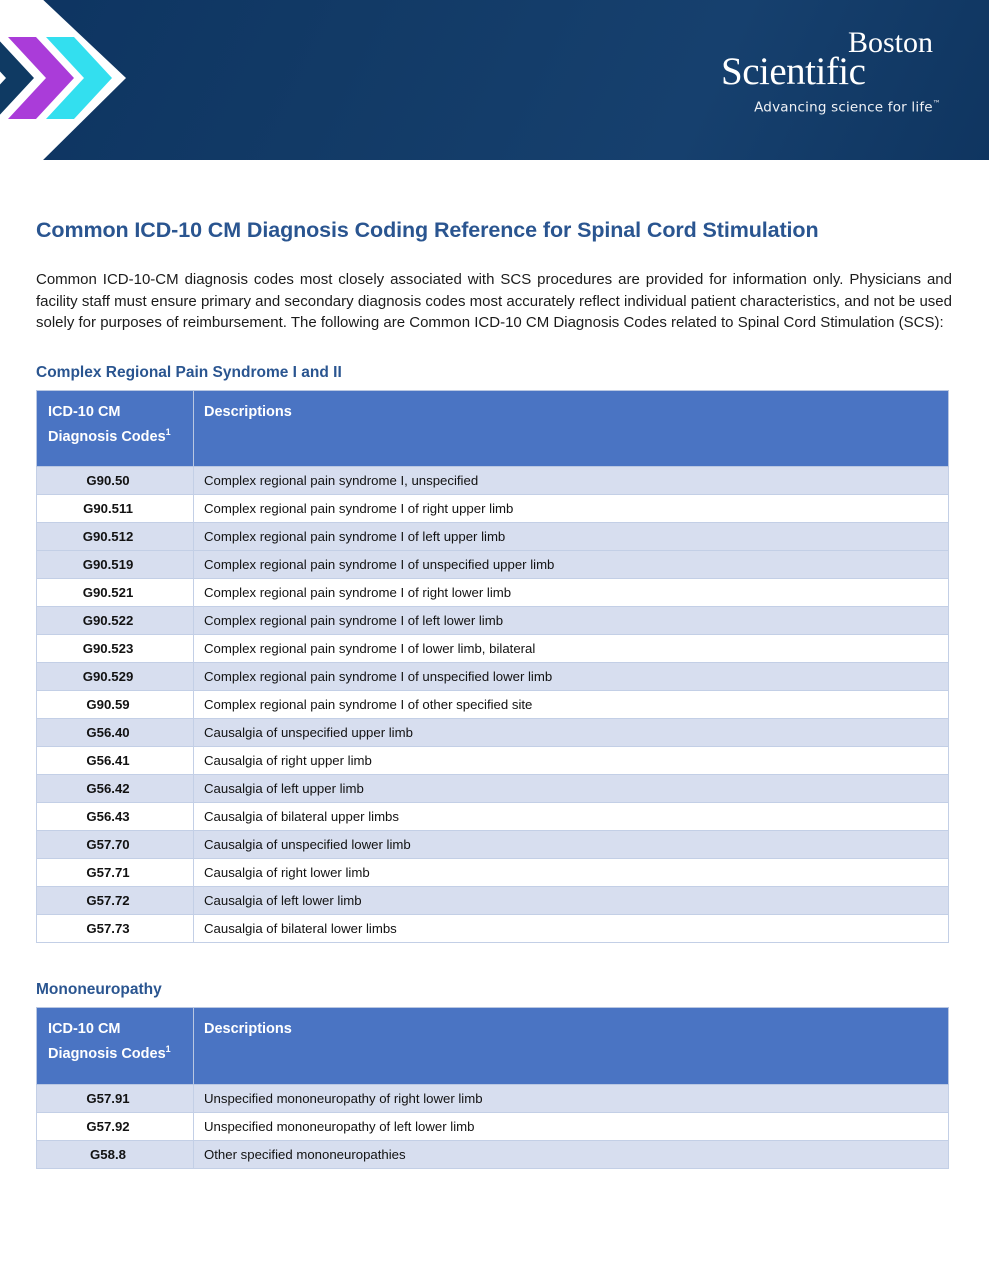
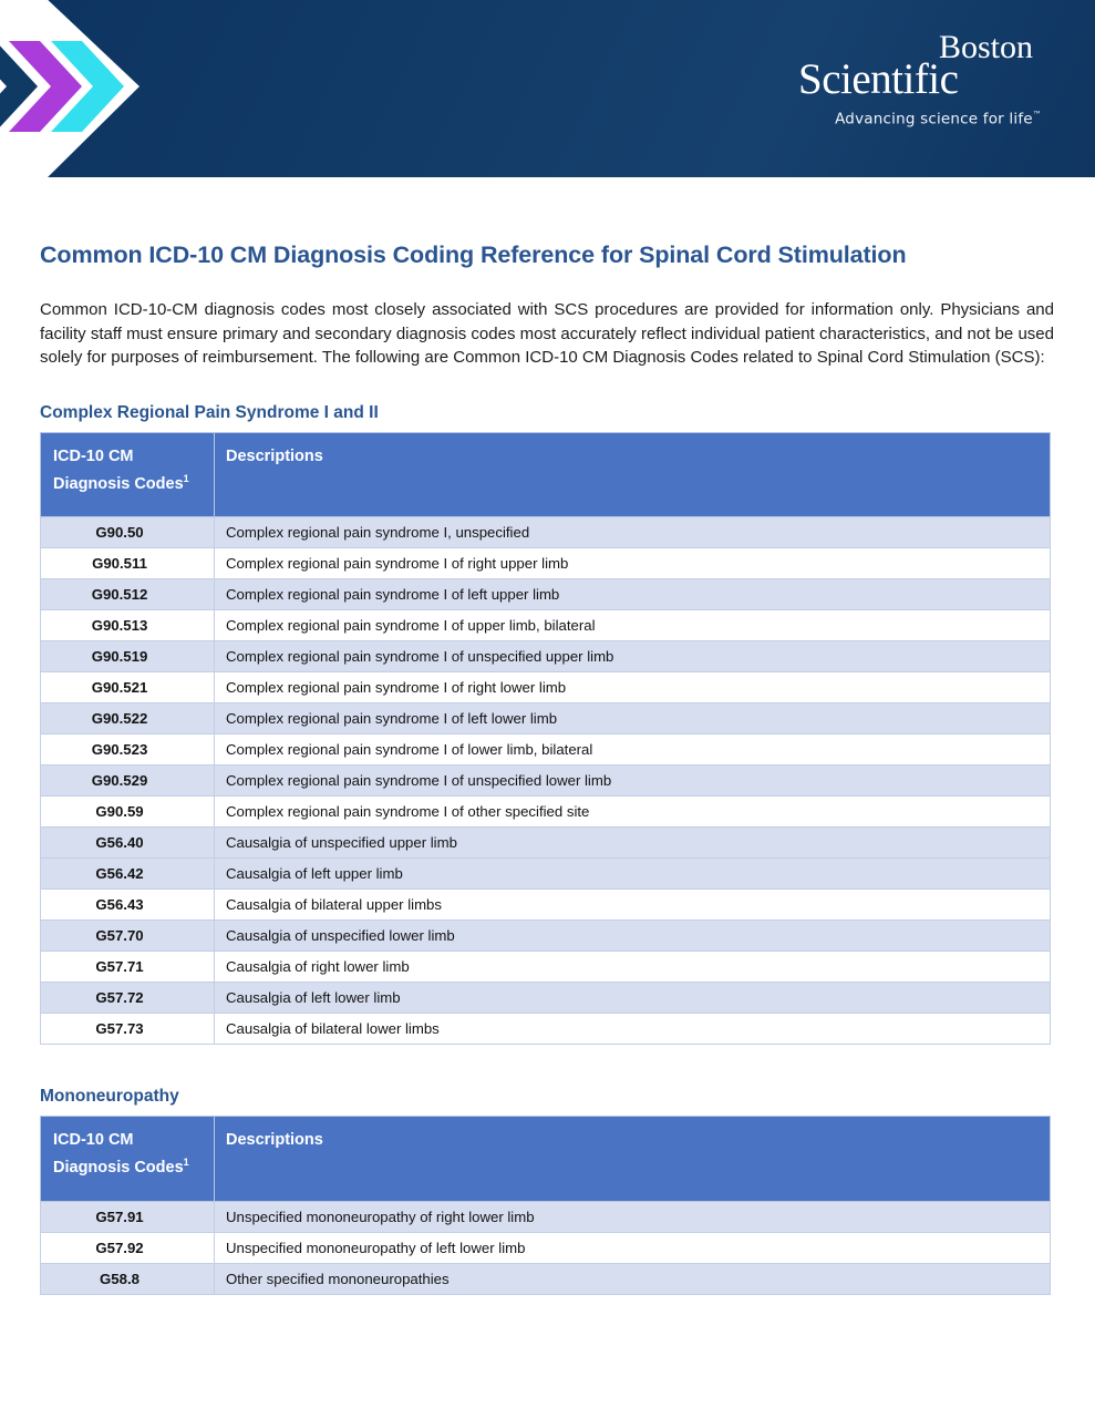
  Boston
  Scientific
  Advancing science for life™
  Common ICD-10 CM Diagnosis Coding Reference for Spinal Cord Stimulation
  Common ICD-10-CM diagnosis codes most closely associated with SCS procedures are provided for information only. Physicians and facility staff must ensure primary and secondary diagnosis codes most accurately reflect individual patient characteristics, and not be used solely for purposes of reimbursement. The following are Common ICD-10 CM Diagnosis Codes related to Spinal Cord Stimulation (SCS):
  Complex Regional Pain Syndrome I and II
  ICD-10 CM Diagnosis Codes1	Descriptions
  G90.50	Complex regional pain syndrome I, unspecified
  G90.511	Complex regional pain syndrome I of right upper limb
  G90.512	Complex regional pain syndrome I of left upper limb
+ G90.513	Complex regional pain syndrome I of upper limb, bilateral
  G90.519	Complex regional pain syndrome I of unspecified upper limb
  G90.521	Complex regional pain syndrome I of right lower limb
  G90.522	Complex regional pain syndrome I of left lower limb
  G90.523	Complex regional pain syndrome I of lower limb, bilateral
  G90.529	Complex regional pain syndrome I of unspecified lower limb
  G90.59	Complex regional pain syndrome I of other specified site
  G56.40	Causalgia of unspecified upper limb
- G56.41	Causalgia of right upper limb
  G56.42	Causalgia of left upper limb
  G56.43	Causalgia of bilateral upper limbs
  G57.70	Causalgia of unspecified lower limb
  G57.71	Causalgia of right lower limb
  G57.72	Causalgia of left lower limb
  G57.73	Causalgia of bilateral lower limbs
  Mononeuropathy
  ICD-10 CM Diagnosis Codes1	Descriptions
  G57.91	Unspecified mononeuropathy of right lower limb
  G57.92	Unspecified mononeuropathy of left lower limb
  G58.8	Other specified mononeuropathies
